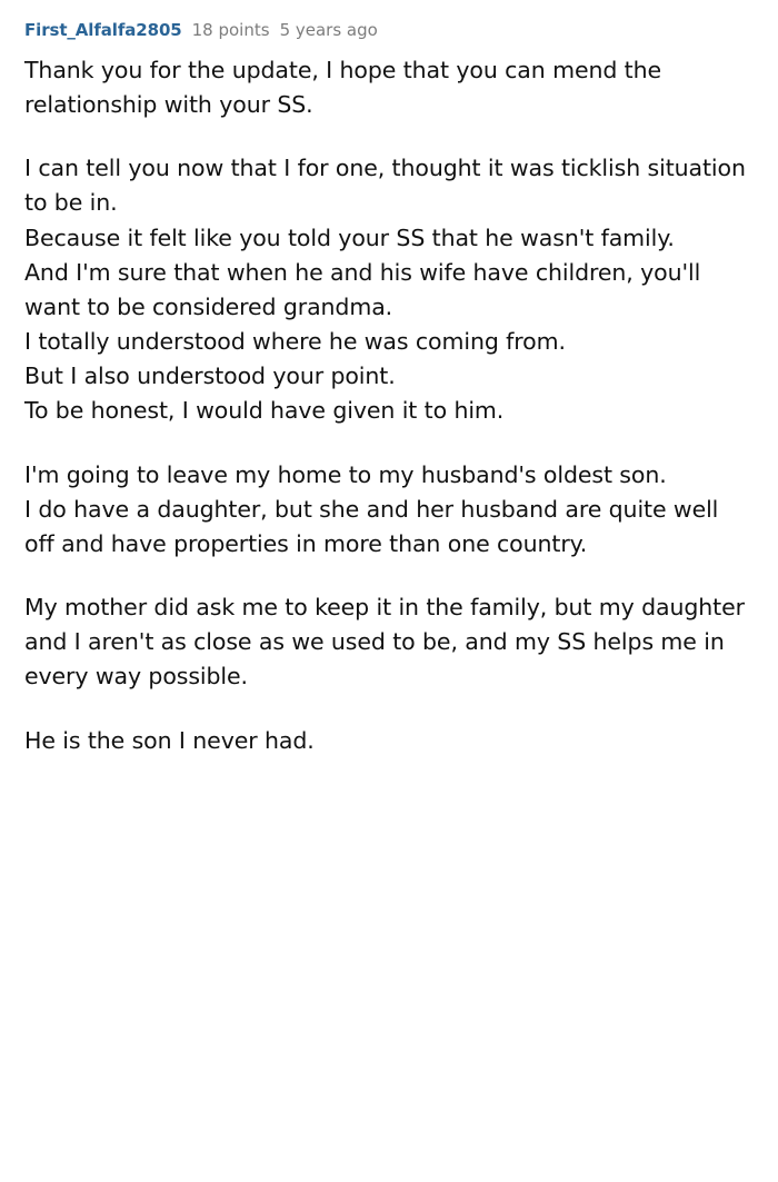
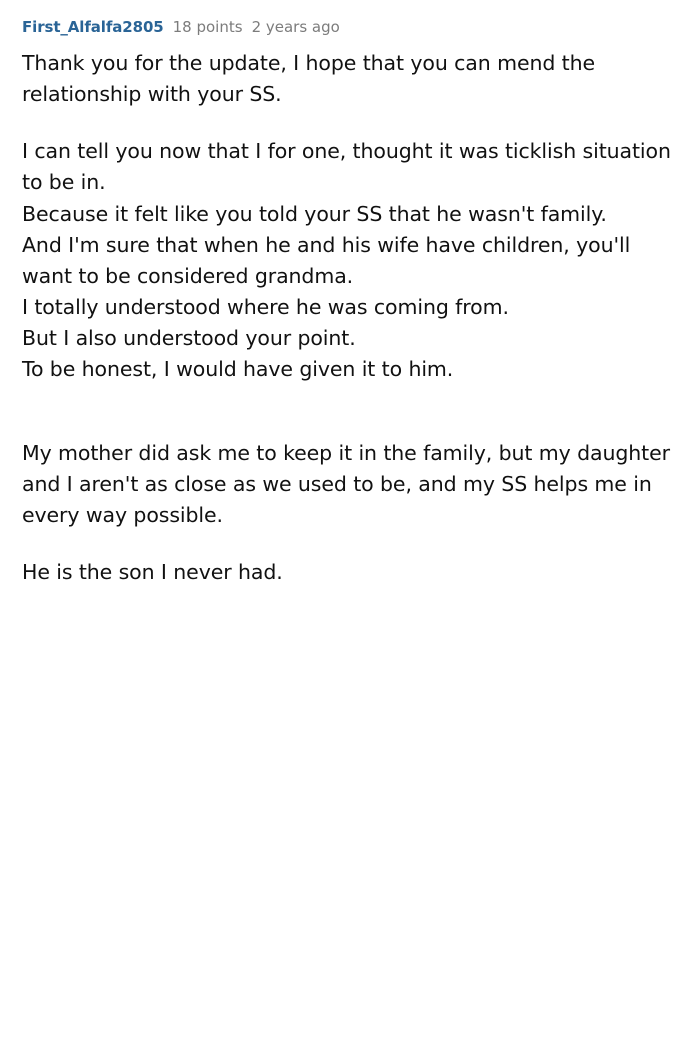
  First_Alfalfa2805
  18 points
- 5 years ago
+ 2 years ago
  Thank you for the update, I hope that you can mend the relationship with your SS.
  I can tell you now that I for one, thought it was ticklish situation to be in.
  Because it felt like you told your SS that he wasn't family.
  And I'm sure that when he and his wife have children, you'll want to be considered grandma.
  I totally understood where he was coming from.
  But I also understood your point.
  To be honest, I would have given it to him.
- I'm going to leave my home to my husband's oldest son.
- I do have a daughter, but she and her husband are quite well off and have properties in more than one country.
  My mother did ask me to keep it in the family, but my daughter and I aren't as close as we used to be, and my SS helps me in every way possible.
  He is the son I never had.
